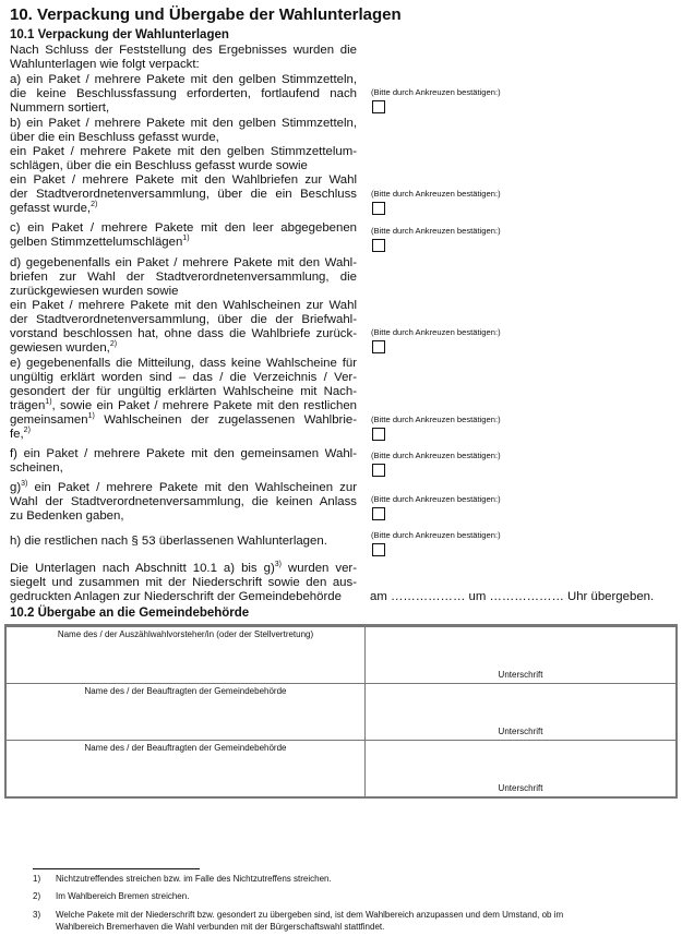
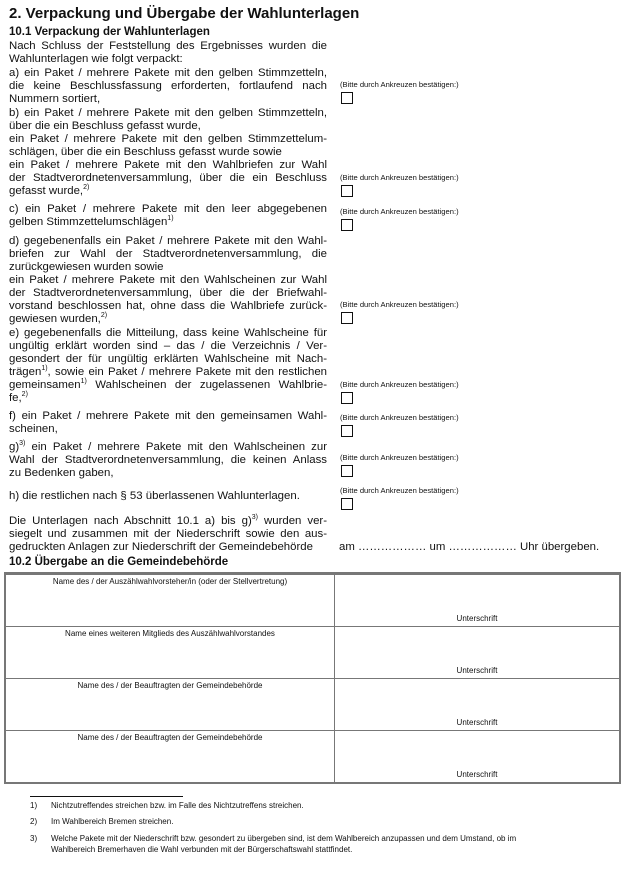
- 10. Verpackung und Übergabe der Wahlunterlagen
+ 2. Verpackung und Übergabe der Wahlunterlagen
  10.1 Verpackung der Wahlunterlagen
  Nach Schluss der Feststellung des Ergebnisses wurden die
  Wahlunterlagen wie folgt verpackt:
  a) ein Paket / mehrere Pakete mit den gelben Stimmzetteln,
  die keine Beschlussfassung erforderten, fortlaufend nach
  Nummern sortiert,
  b) ein Paket / mehrere Pakete mit den gelben Stimmzetteln,
  über die ein Beschluss gefasst wurde,
  ein Paket / mehrere Pakete mit den gelben Stimmzettelum-
  schlägen, über die ein Beschluss gefasst wurde sowie
  ein Paket / mehrere Pakete mit den Wahlbriefen zur Wahl
  der Stadtverordnetenversammlung, über die ein Beschluss
  gefasst wurde,
  c) ein Paket / mehrere Pakete mit den leer abgegebenen
  gelben Stimmzettelumschlägen
  d) gegebenenfalls ein Paket / mehrere Pakete mit den Wahl-
  briefen zur Wahl der Stadtverordnetenversammlung, die
  zurückgewiesen wurden sowie
  ein Paket / mehrere Pakete mit den Wahlscheinen zur Wahl
  der Stadtverordnetenversammlung, über die der Briefwahl-
  vorstand beschlossen hat, ohne dass die Wahlbriefe zurück-
  gewiesen wurden,
  e) gegebenenfalls die Mitteilung, dass keine Wahlscheine für
  ungültig erklärt worden sind – das / die Verzeichnis / Ver-
  gesondert der für ungültig erklärten Wahlscheine mit Nach-
  trägen , sowie ein Paket / mehrere Pakete mit den restlichen
  gemeinsamen Wahlscheinen der zugelassenen Wahlbrie-
  f) ein Paket / mehrere Pakete mit den gemeinsamen Wahl-
  scheinen,
  g) ein Paket / mehrere Pakete mit den Wahlscheinen zur
  Wahl der Stadtverordnetenversammlung, die keinen Anlass
  zu Bedenken gaben,
  h) die restlichen nach § 53 überlassenen Wahlunterlagen.
  (Bitte durch Ankreuzen bestätigen:)
  (Bitte durch Ankreuzen bestätigen:)
  (Bitte durch Ankreuzen bestätigen:)
  (Bitte durch Ankreuzen bestätigen:)
  (Bitte durch Ankreuzen bestätigen:)
  (Bitte durch Ankreuzen bestätigen:)
  (Bitte durch Ankreuzen bestätigen:)
  (Bitte durch Ankreuzen bestätigen:)
  Die Unterlagen nach Abschnitt 10.1 a) bis g) wurden ver-
  siegelt und zusammen mit der Niederschrift sowie den aus-
  gedruckten Anlagen zur Niederschrift der Gemeindebehörde
  am ……………… um ……………… Uhr übergeben.
  10.2 Übergabe an die Gemeindebehörde
  Name des / der Auszählwahlvorsteher/in (oder der Stellvertretung)	Unterschrift
+ Name eines weiteren Mitglieds des Auszählwahlvorstandes	Unterschrift
  Name des / der Beauftragten der Gemeindebehörde	Unterschrift
  Name des / der Beauftragten der Gemeindebehörde	Unterschrift
  1)
  Nichtzutreffendes streichen bzw. im Falle des Nichtzutreffens streichen.
  2)
  Im Wahlbereich Bremen streichen.
  3)
  Welche Pakete mit der Niederschrift bzw. gesondert zu übergeben sind, ist dem Wahlbereich anzupassen und dem Umstand, ob im
  Wahlbereich Bremerhaven die Wahl verbunden mit der Bürgerschaftswahl stattfindet.
